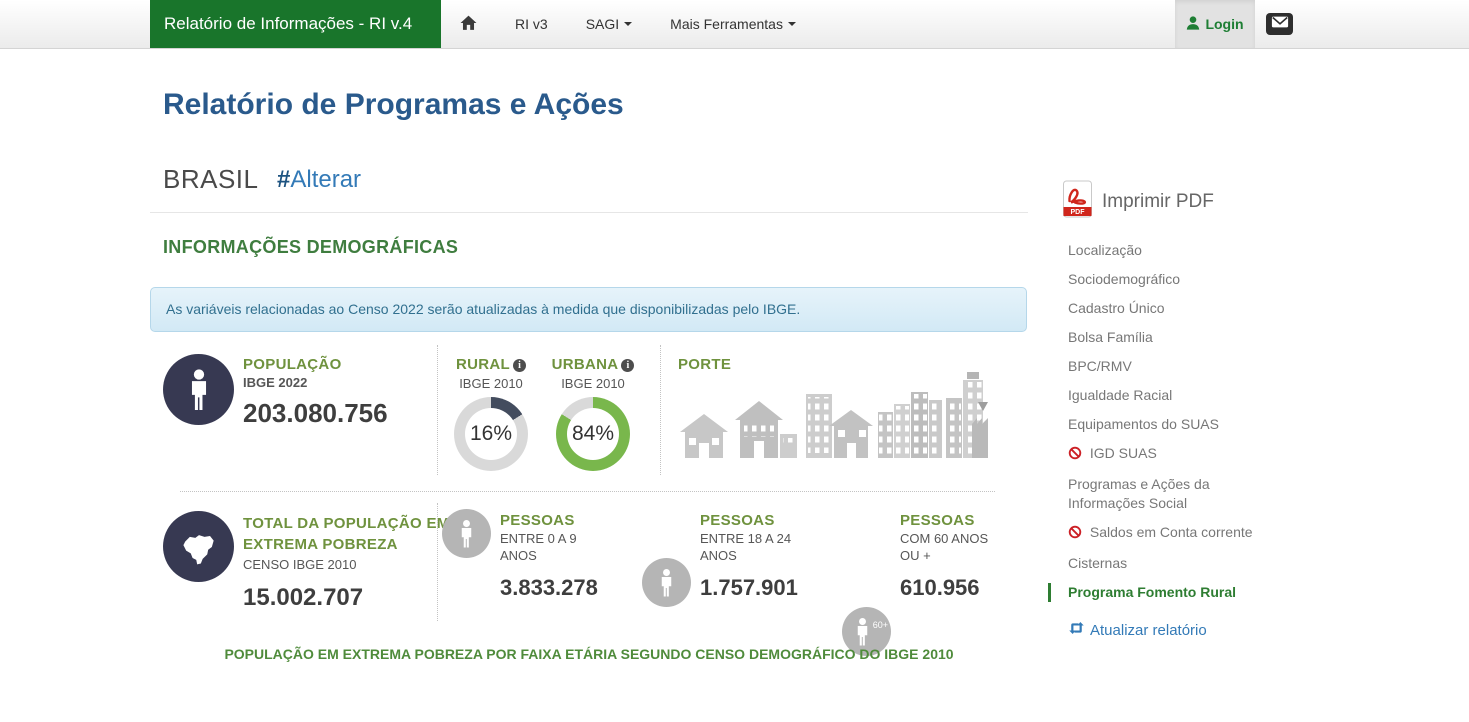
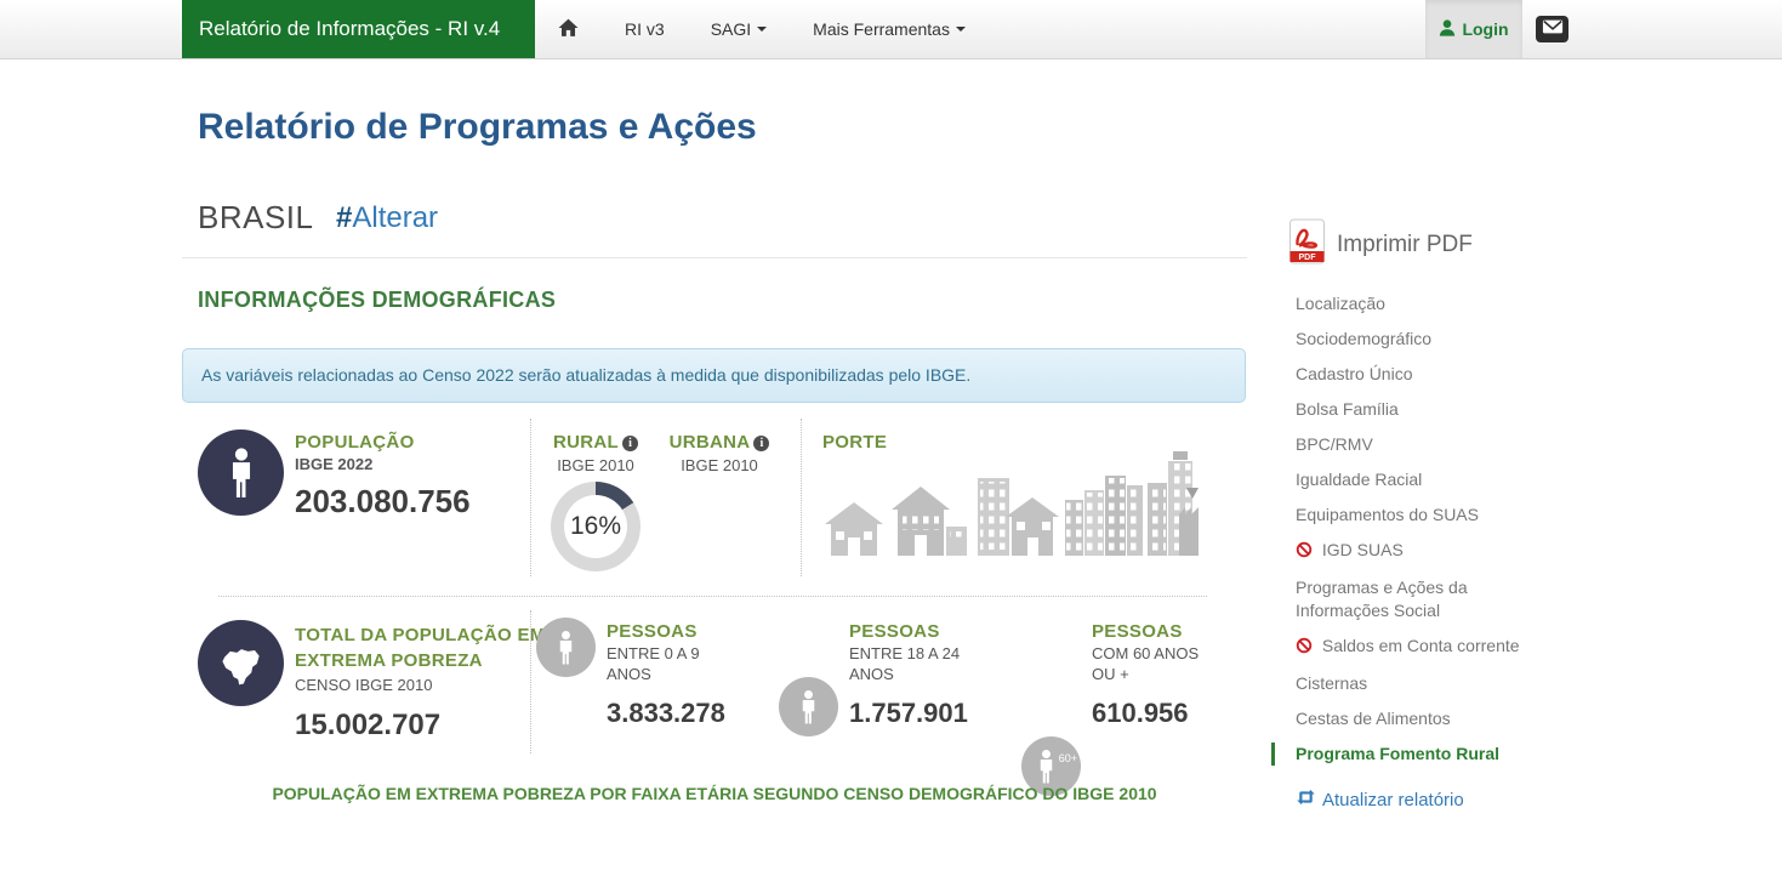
  Relatório de Informações - RI v.4
  RI v3
  SAGI
  Mais Ferramentas
  Login
  Relatório de Programas e Ações
  BRASIL
  #Alterar
  INFORMAÇÕES DEMOGRÁFICAS
  As variáveis relacionadas ao Censo 2022 serão atualizadas à medida que disponibilizadas pelo IBGE.
  POPULAÇÃO
  IBGE 2022
  203.080.756
  RURAL
  IBGE 2010
  16%
  URBANA
  IBGE 2010
- 84%
  PORTE
  TOTAL DA POPULAÇÃO E EXTREMA POBREZA
  CENSO IBGE 2010
  15.002.707
  PESSOAS
  ENTRE 0 A 9 ANOS
  3.833.278
  PESSOAS
  ENTRE 18 A 24 ANOS
  1.757.901
  60+
  PESSOAS
  COM 60 ANOS OU +
  610.956
  POPULAÇÃO EM EXTREMA POBREZA POR FAIXA ETÁRIA SEGUNDO CENSO DEMOGRÁFICO DO IBGE 2010
  Imprimir PDF
  Localização
  Sociodemográfico
  Cadastro Único
  Bolsa Família
  BPC/RMV
  Igualdade Racial
  Equipamentos do SUAS
  IGD SUAS
  Programas e Ações da Informações Social
  Saldos em Conta corrente
  Cisternas
+ Cestas de Alimentos
  Programa Fomento Rural
  Atualizar relatório
